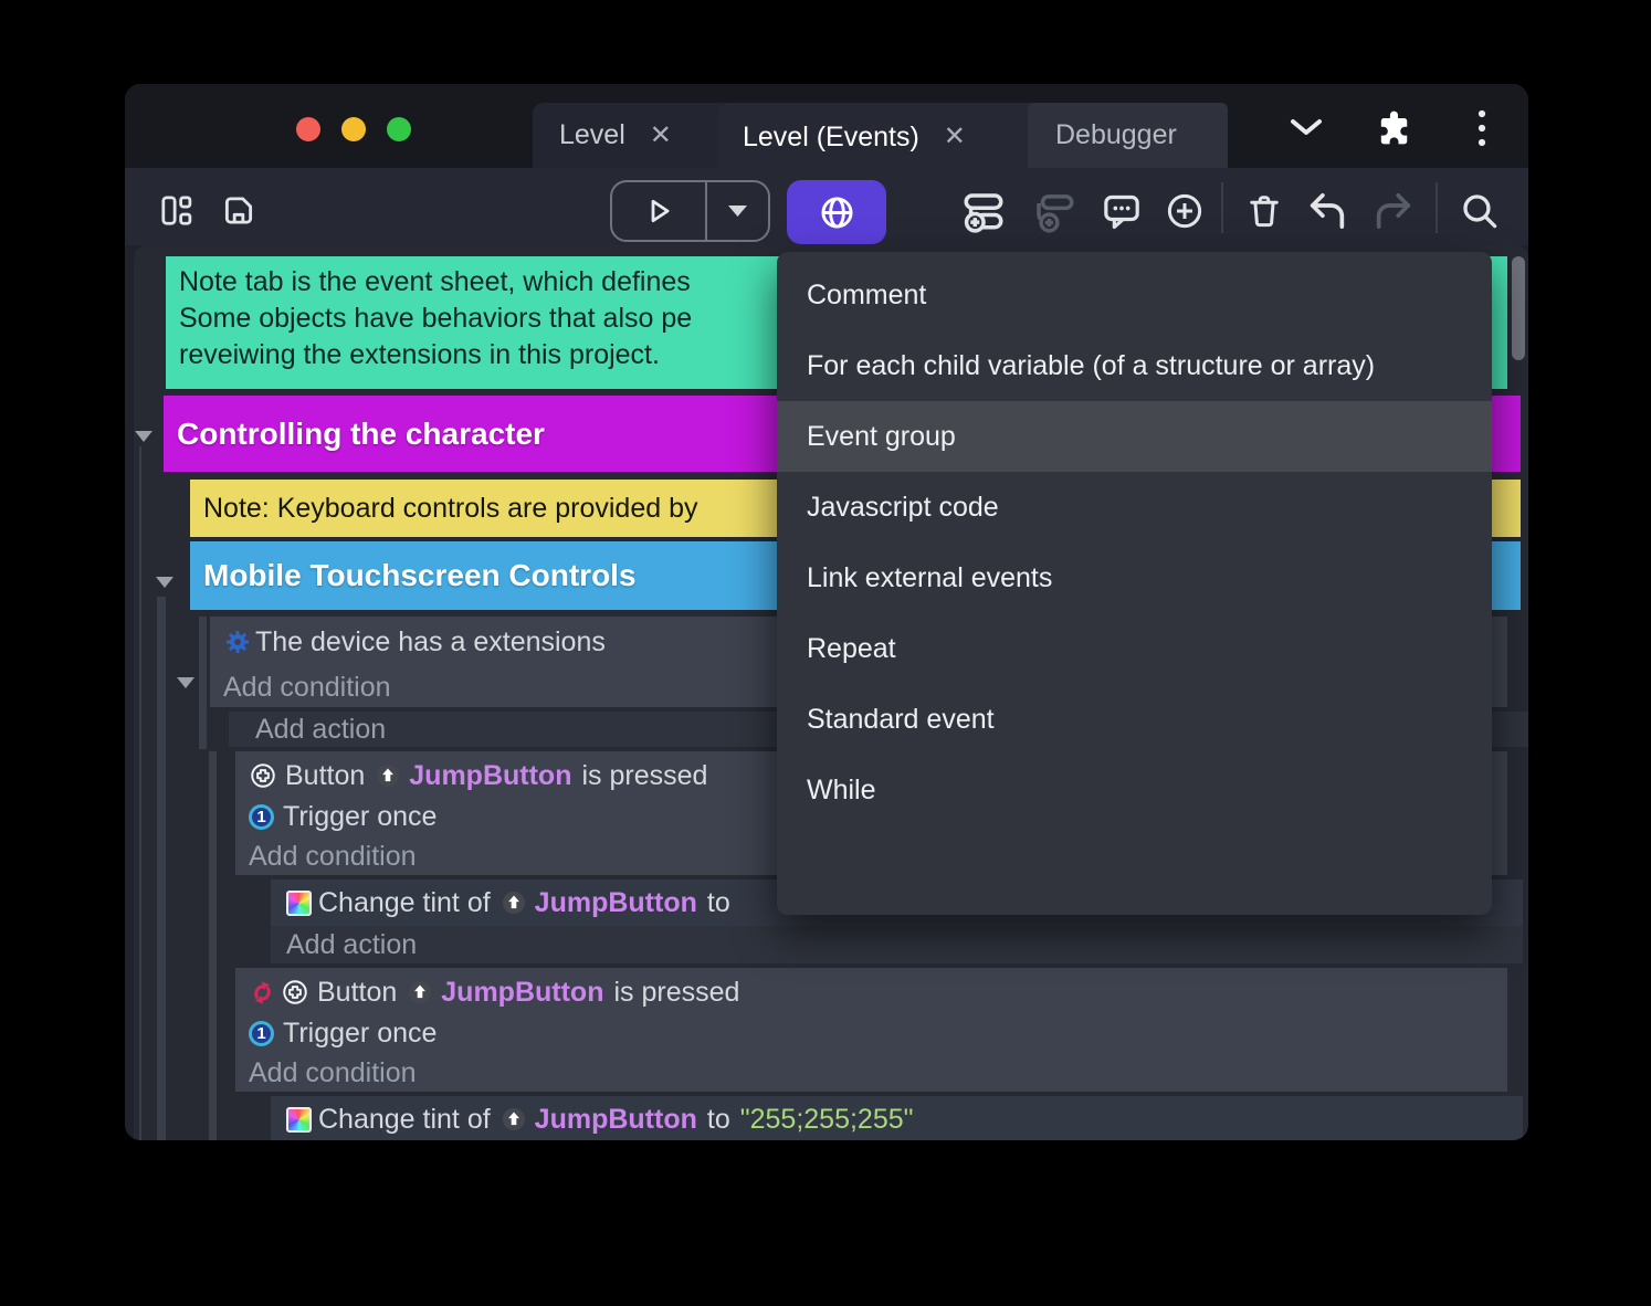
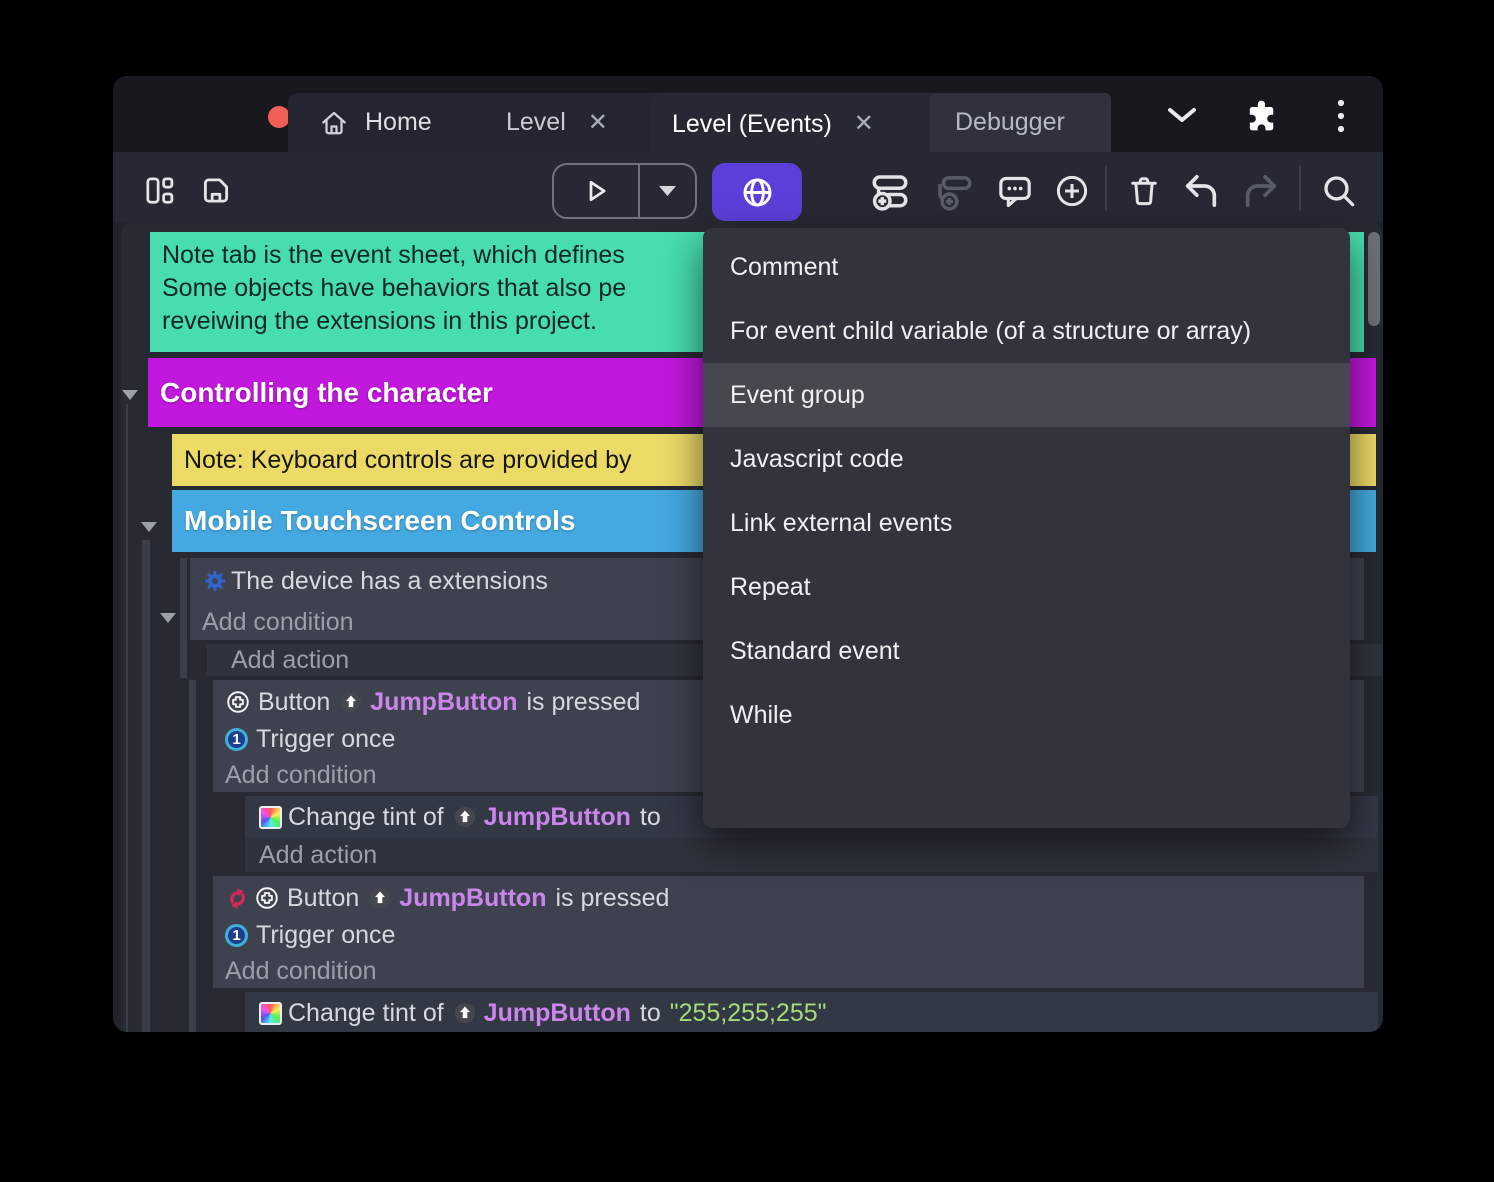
+ Home
  Level
  ✕
  Level (Events)
  ✕
  Debugger
  Note tab is the event sheet, which defines
  Some objects have behaviors that also pe
  reveiwing the extensions in this project.
  Controlling the character
  Note: Keyboard controls are provided by
  Mobile Touchscreen Controls
  The device has a extensions
  Add condition
  Add action
  Button
  JumpButton
  is pressed
  1
  Trigger once
  Add condition
  Change tint of
  JumpButton
  to
  Add action
  Button
  JumpButton
  is pressed
  1
  Trigger once
  Add condition
  Change tint of
  JumpButton
  to
  "255;255;255"
  Comment
- For each child variable (of a structure or array)
+ For event child variable (of a structure or array)
  Event group
  Javascript code
  Link external events
  Repeat
  Standard event
  While
